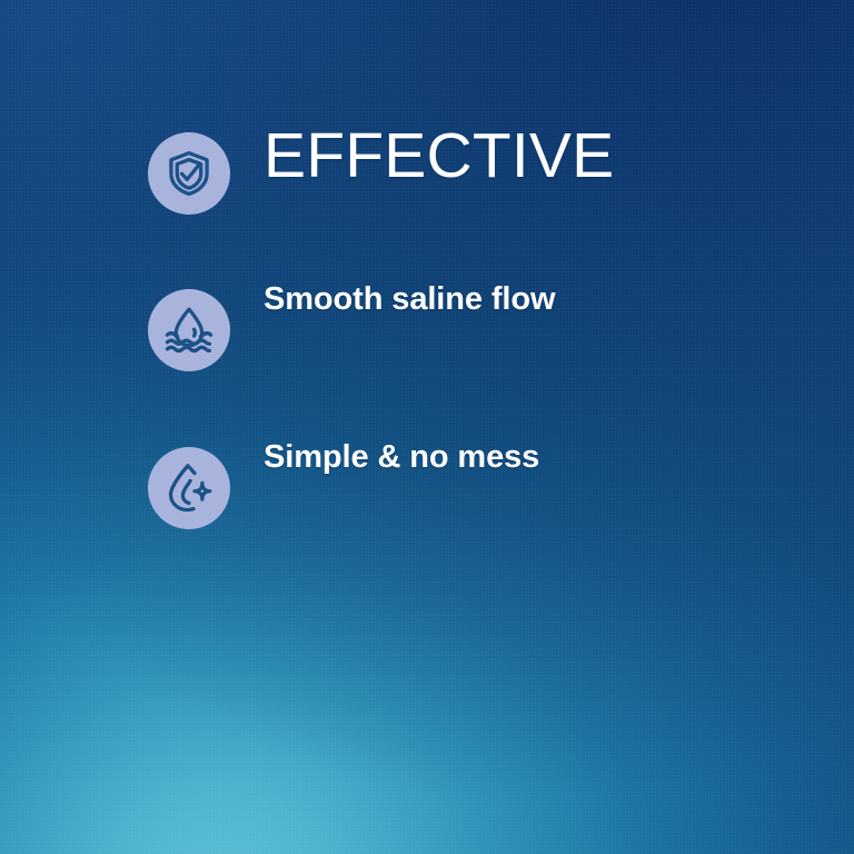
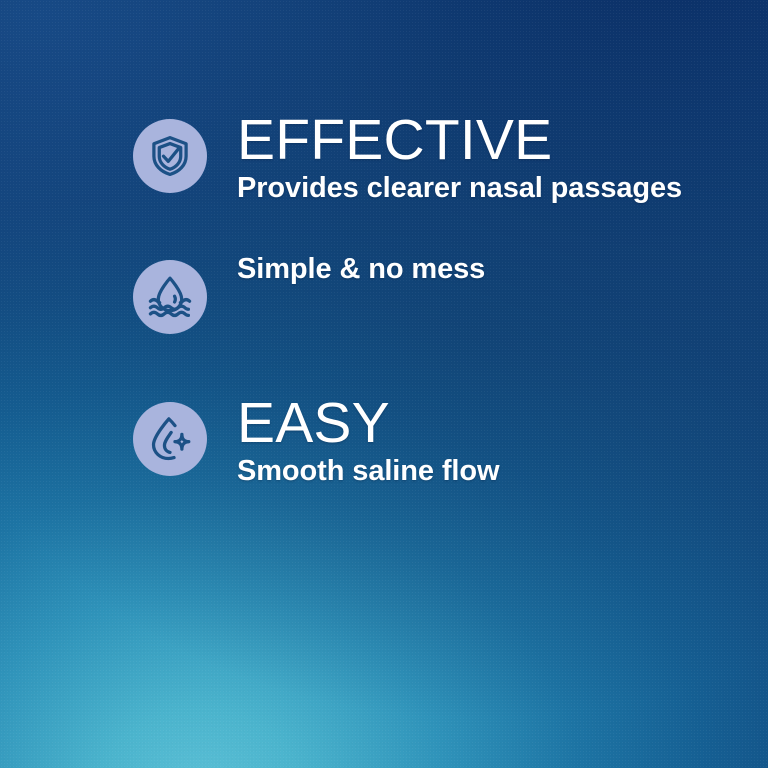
  EFFECTIVE
+ Provides clearer nasal passages
- Smooth saline flow
+ Simple & no mess
+ EASY
- Simple & no mess
+ Smooth saline flow
